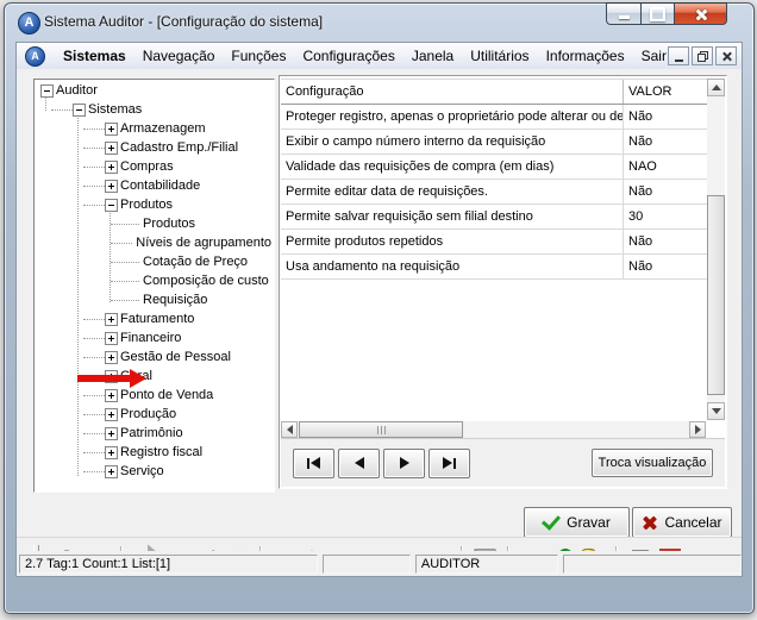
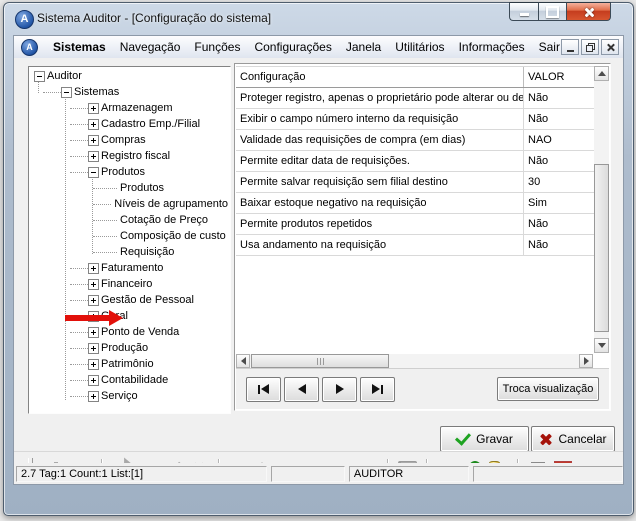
  A
  Sistema Auditor - [Configuração do sistema]
  A
  Sistemas
  Navegação
  Funções
  Configurações
  Janela
  Utilitários
  Informações
  Sair
  Auditor
  Sistemas
  Armazenagem
  Cadastro Emp./Filial
  Compras
- Contabilidade
+ Registro fiscal
  Produtos
  Produtos
  Níveis de agrupamento
  Cotação de Preço
  Composição de custo
  Requisição
  Faturamento
  Financeiro
  Gestão de Pessoal
  eral
  Ponto de Venda
  Produção
  Patrimônio
- Registro fiscal
+ Contabilidade
  Serviço
  Configuração
  VALOR
  Proteger registro, apenas o proprietário pode alterar ou de
  Não
  Exibir o campo número interno da requisição
  Não
  Validade das requisições de compra (em dias)
  NAO
  Permite editar data de requisições.
  Não
  Permite salvar requisição sem filial destino
  30
+ Baixar estoque negativo na requisição
+ Sim
  Permite produtos repetidos
  Não
  Usa andamento na requisição
  Não
  Troca visualização
  Gravar
  Cancelar
  2.7 Tag:1 Count:1 List:[1]
  AUDITOR
